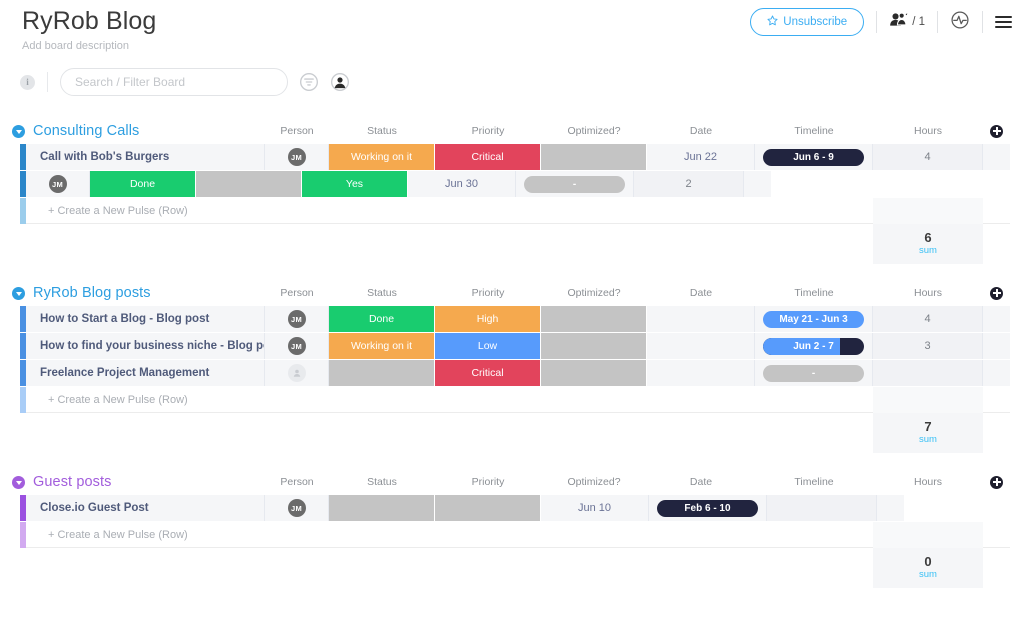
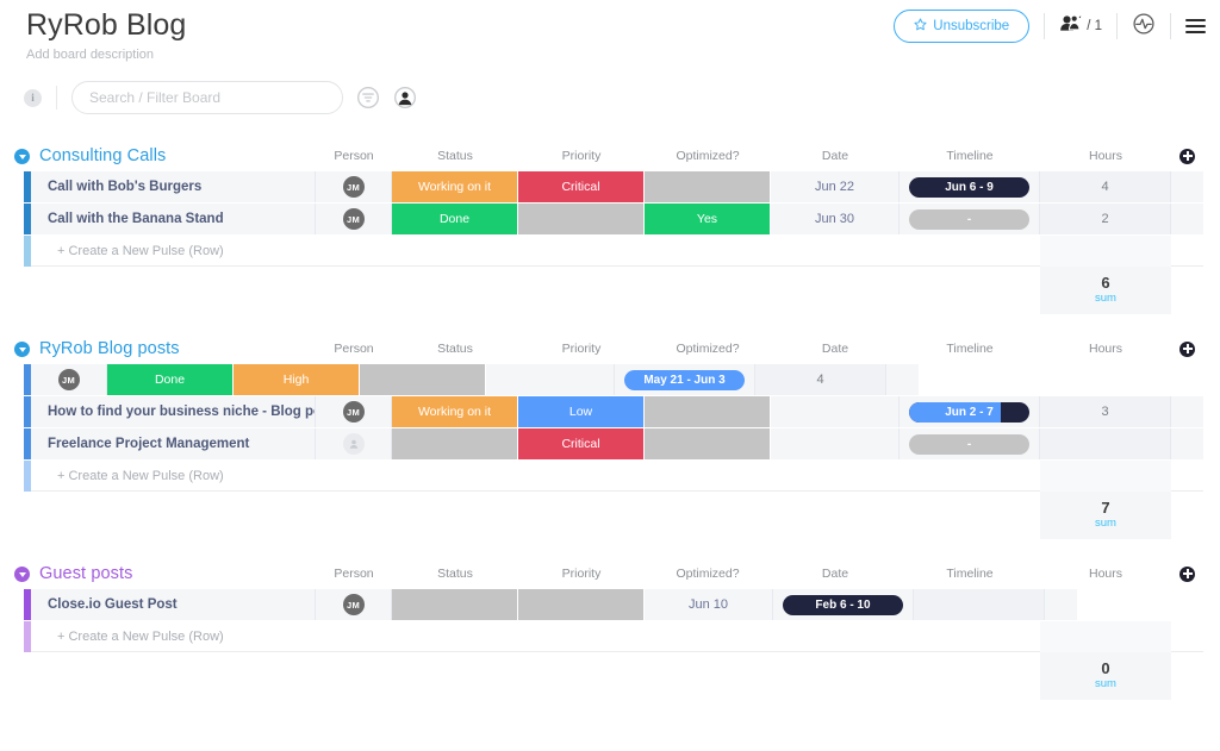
  RyRob Blog
  Add board description
  Unsubscribe
  / 1
  i
  Search / Filter Board
  Consulting Calls
  Person
  Status
  Priority
  Optimized?
  Date
  Timeline
  Hours
  Call with Bob's Burgers
  JM
  Working on it
  Critical
  Jun 22
  Jun 6 - 9
  4
+ Call with the Banana Stand
  JM
  Done
  Yes
  Jun 30
  -
  2
  + Create a New Pulse (Row)
  6
  sum
  RyRob Blog posts
  Person
  Status
  Priority
  Optimized?
  Date
  Timeline
  Hours
- How to Start a Blog - Blog post
  JM
  Done
  High
  May 21 - Jun 3
  4
  How to find your business niche - Blog p
  JM
  Working on it
  Low
  Jun 2 - 7
  3
  Freelance Project Management
  Critical
  -
  + Create a New Pulse (Row)
  7
  sum
  Guest posts
  Person
  Status
  Priority
  Optimized?
  Date
  Timeline
  Hours
  Close.io Guest Post
  JM
  Jun 10
  Feb 6 - 10
  + Create a New Pulse (Row)
  0
  sum
